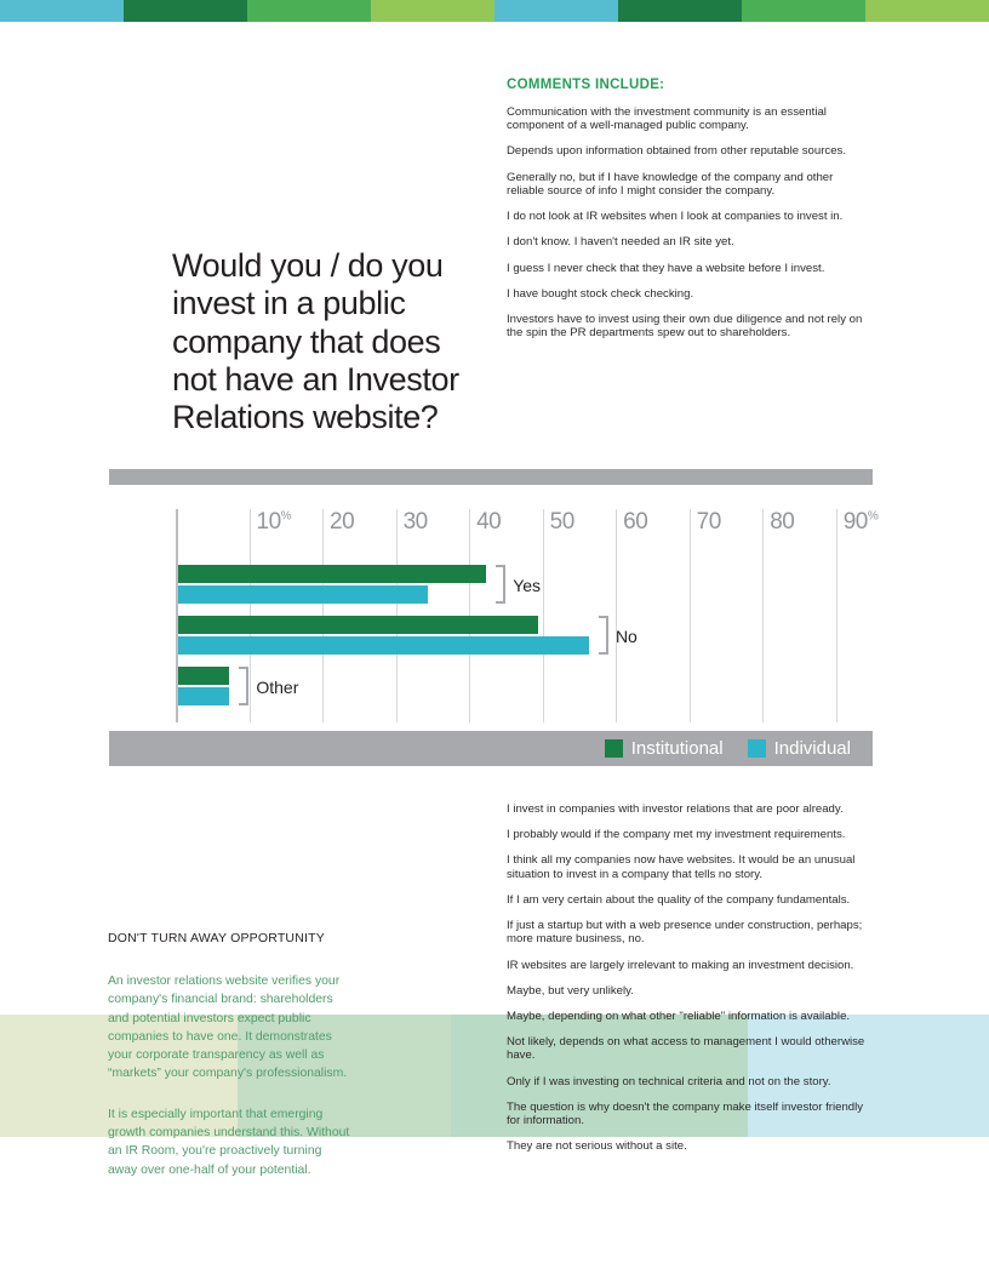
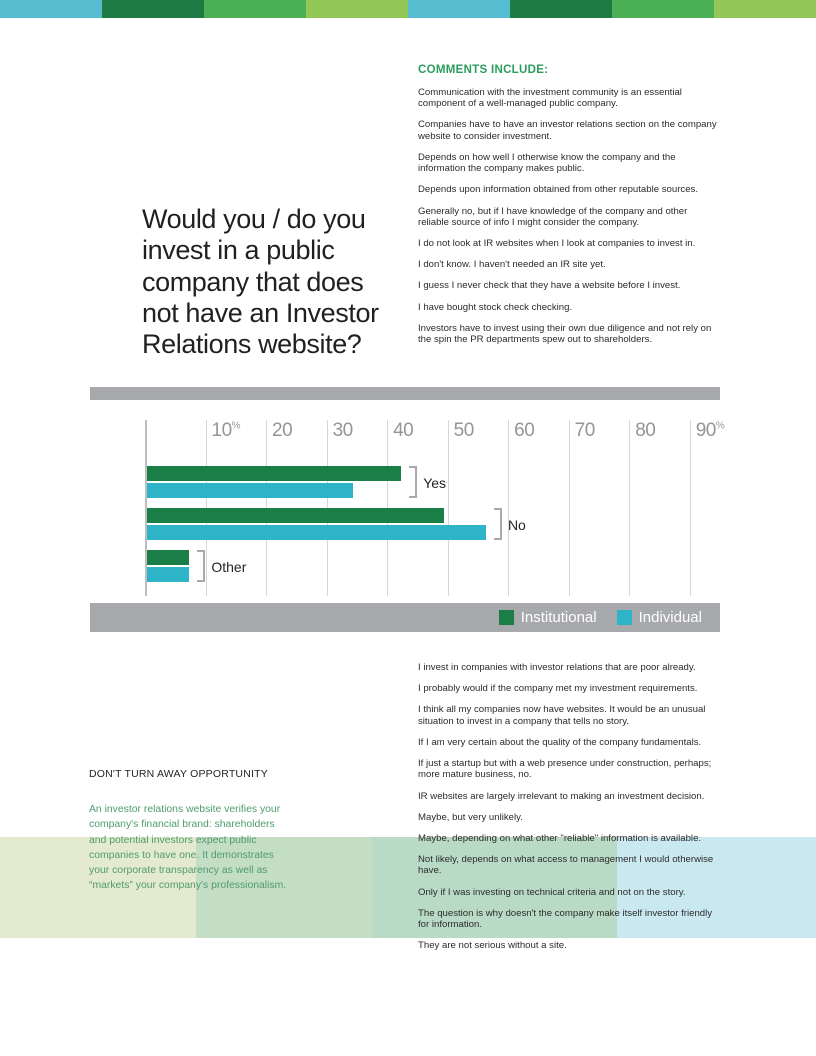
  Would you / do you invest in a public company that does not have an Investor Relations website?
  COMMENTS INCLUDE:
  Communication with the investment community is an essential component of a well-managed public company.
+ Companies have to have an investor relations section on the company website to consider investment.
+ Depends on how well I otherwise know the company and the information the company makes public.
  Depends upon information obtained from other reputable sources.
  Generally no, but if I have knowledge of the company and other reliable source of info I might consider the company.
  I do not look at IR websites when I look at companies to invest in.
  I don't know. I haven't needed an IR site yet.
  I guess I never check that they have a website before I invest.
  I have bought stock check checking.
  Investors have to invest using their own due diligence and not rely on the spin the PR departments spew out to shareholders.
  10%
  20
  30
  40
  50
  60
  70
  80
  90%
  Yes
  No
  Other
  Institutional
  Individual
  DON'T TURN AWAY OPPORTUNITY
  An investor relations website verifies your company's financial brand: shareholders and potential investors expect public companies to have one. It demonstrates your corporate transparency as well as “markets” your company's professionalism.
- It is especially important that emerging growth companies understand this. Without an IR Room, you're proactively turning away over one-half of your potential.
  I invest in companies with investor relations that are poor already.
  I probably would if the company met my investment requirements.
  I think all my companies now have websites. It would be an unusual situation to invest in a company that tells no story.
  If I am very certain about the quality of the company fundamentals.
  If just a startup but with a web presence under construction, perhaps; more mature business, no.
  IR websites are largely irrelevant to making an investment decision.
  Maybe, but very unlikely.
  Maybe, depending on what other "reliable" information is available.
  Not likely, depends on what access to management I would otherwise have.
  Only if I was investing on technical criteria and not on the story.
  The question is why doesn't the company make itself investor friendly for information.
  They are not serious without a site.
